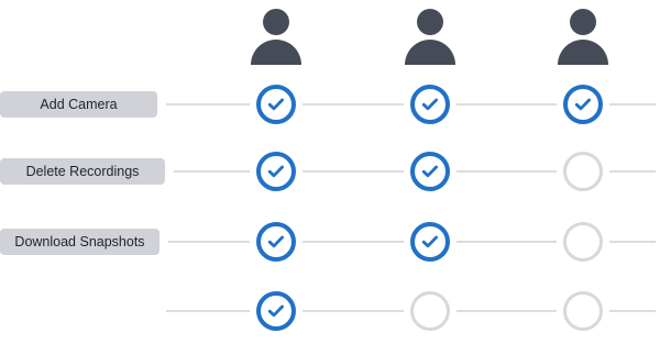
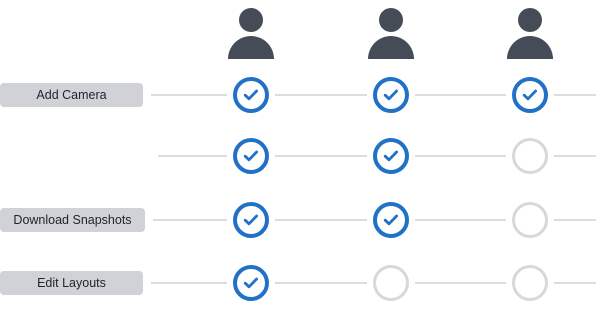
  Add Camera
- Delete Recordings
  Download Snapshots
+ Edit Layouts
